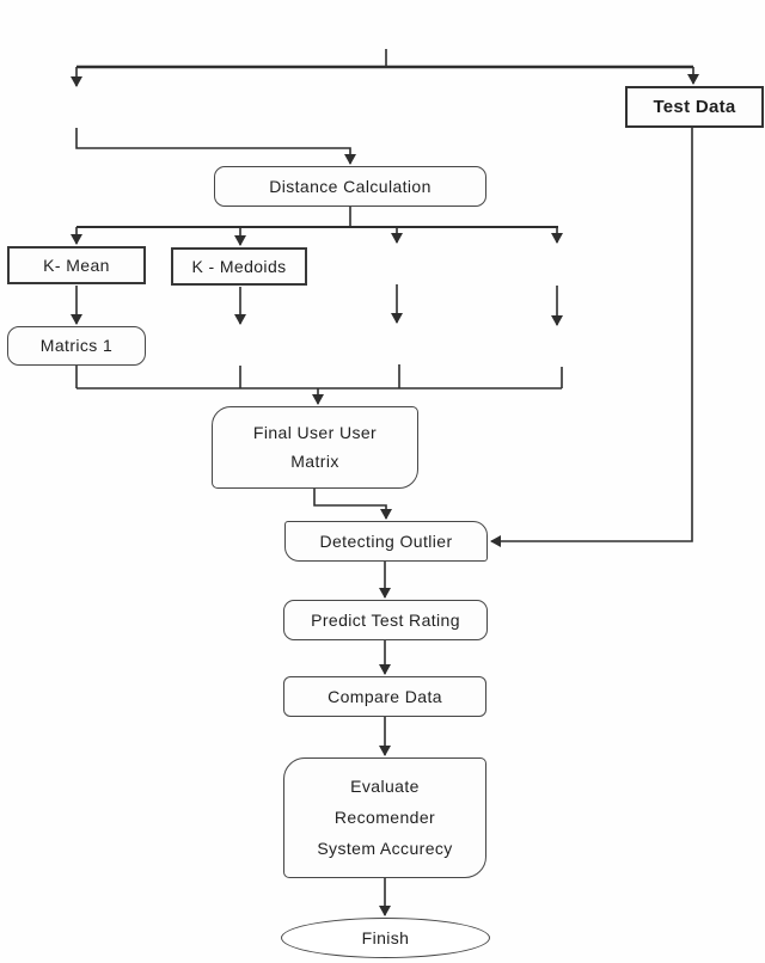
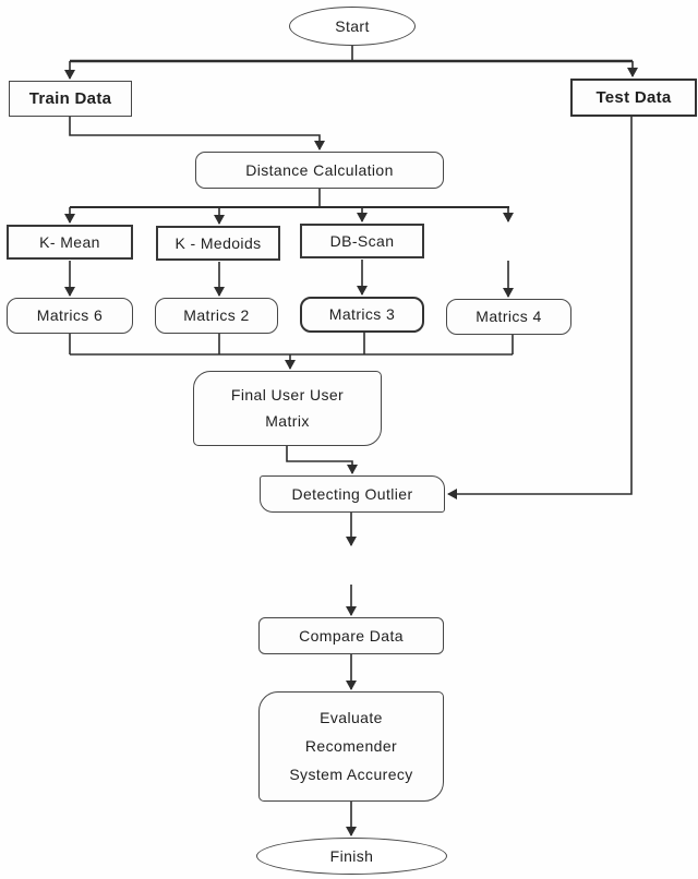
+ Start
+ Train Data
  Test Data
  Distance Calculation
  K- Mean
  K - Medoids
+ DB-Scan
- Matrics 1
+ Matrics 6
+ Matrics 2
+ Matrics 3
+ Matrics 4
  Final User User
  Matrix
  Detecting Outlier
- Predict Test Rating
  Compare Data
  Evaluate
  Recomender
  System Accurecy
  Finish
